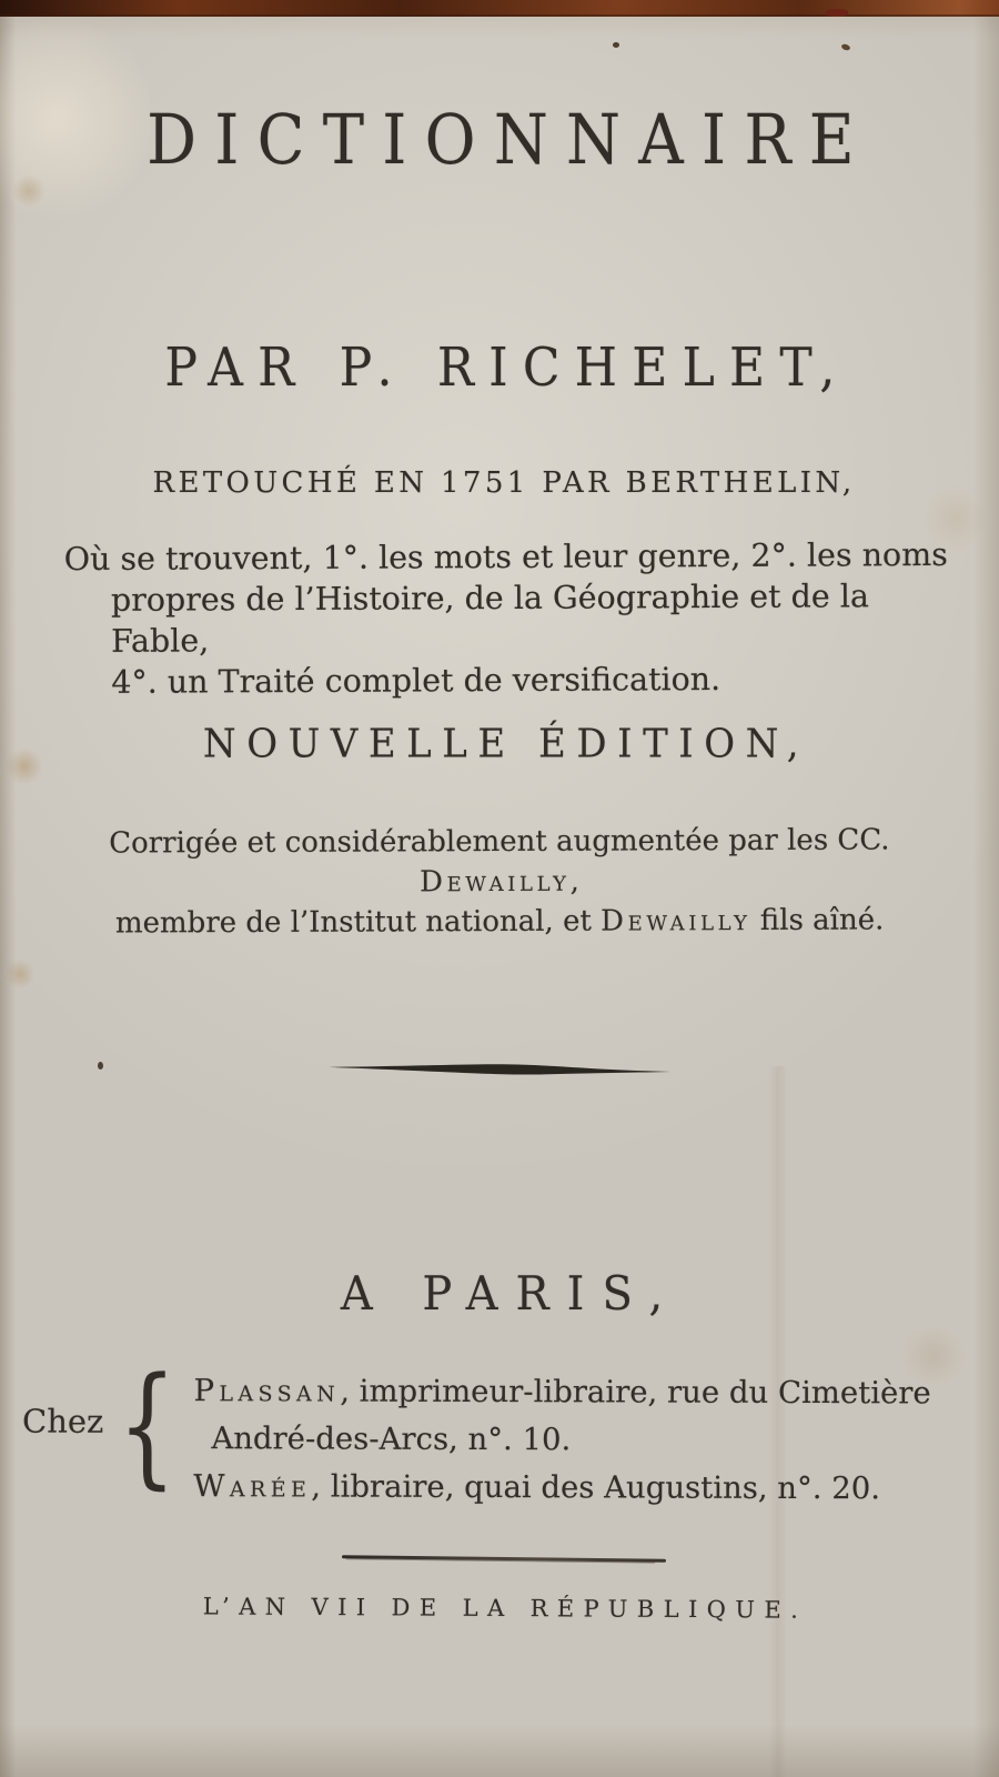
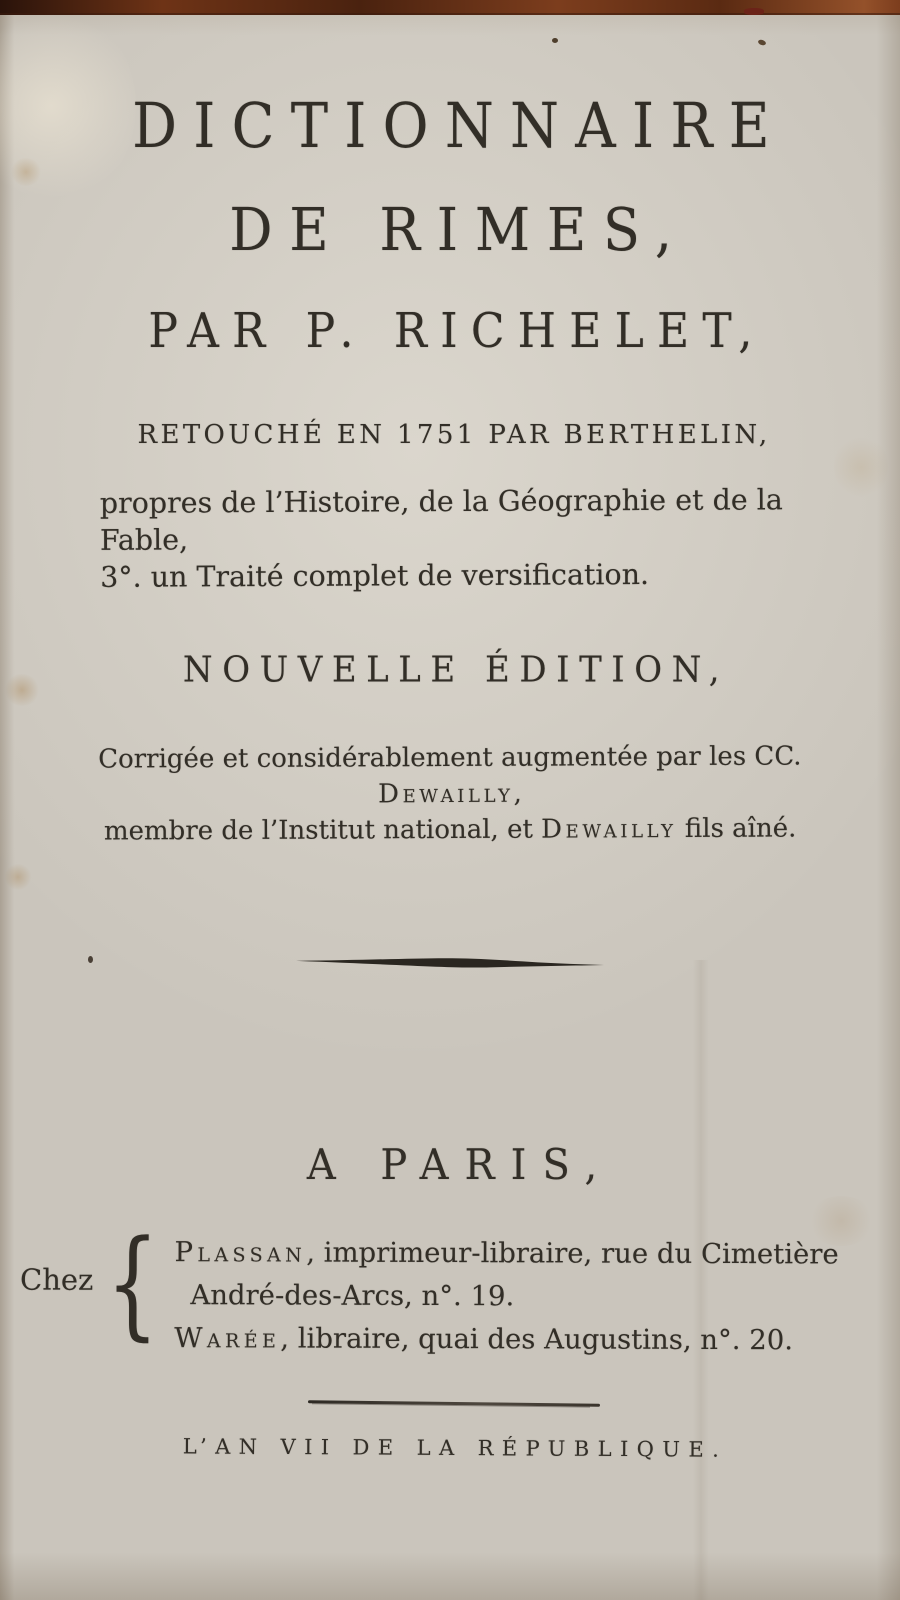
  DICTIONNAIRE
+ DE RIMES,
  PAR P. RICHELET,
  RETOUCHÉ EN 1751 PAR BERTHELIN,
- Où se trouvent, 1°. les mots et leur genre, 2°. les noms
  propres de l’Histoire, de la Géographie et de la Fable,
- 4°. un Traité complet de versification.
+ 3°. un Traité complet de versification.
  NOUVELLE ÉDITION,
  Corrigée et considérablement augmentée par les CC. Dewailly,
  membre de l’Institut national, et Dewailly fils aîné.
  A PARIS,
  Chez
  {
  Plassan, imprimeur-libraire, rue du Cimetière
- André-des-Arcs, n°. 10.
+ André-des-Arcs, n°. 19.
  Warée, libraire, quai des Augustins, n°. 20.
  L’AN VII DE LA RÉPUBLIQUE.
